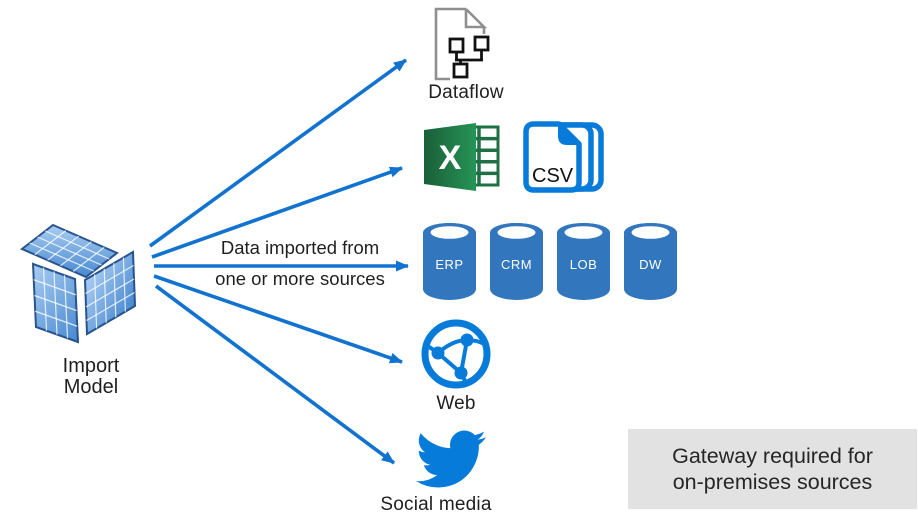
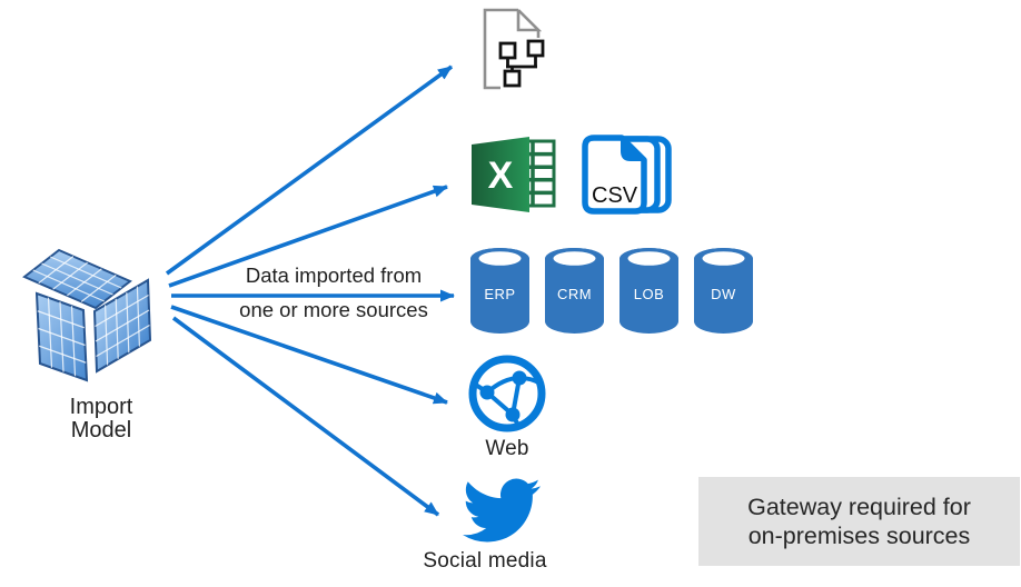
  Import
  Model
  Data imported from
  one or more sources
- Dataflow
  X
  CSV
  ERP
  CRM
  LOB
  DW
  Web
  Social media
  Gateway required for
  on-premises sources
